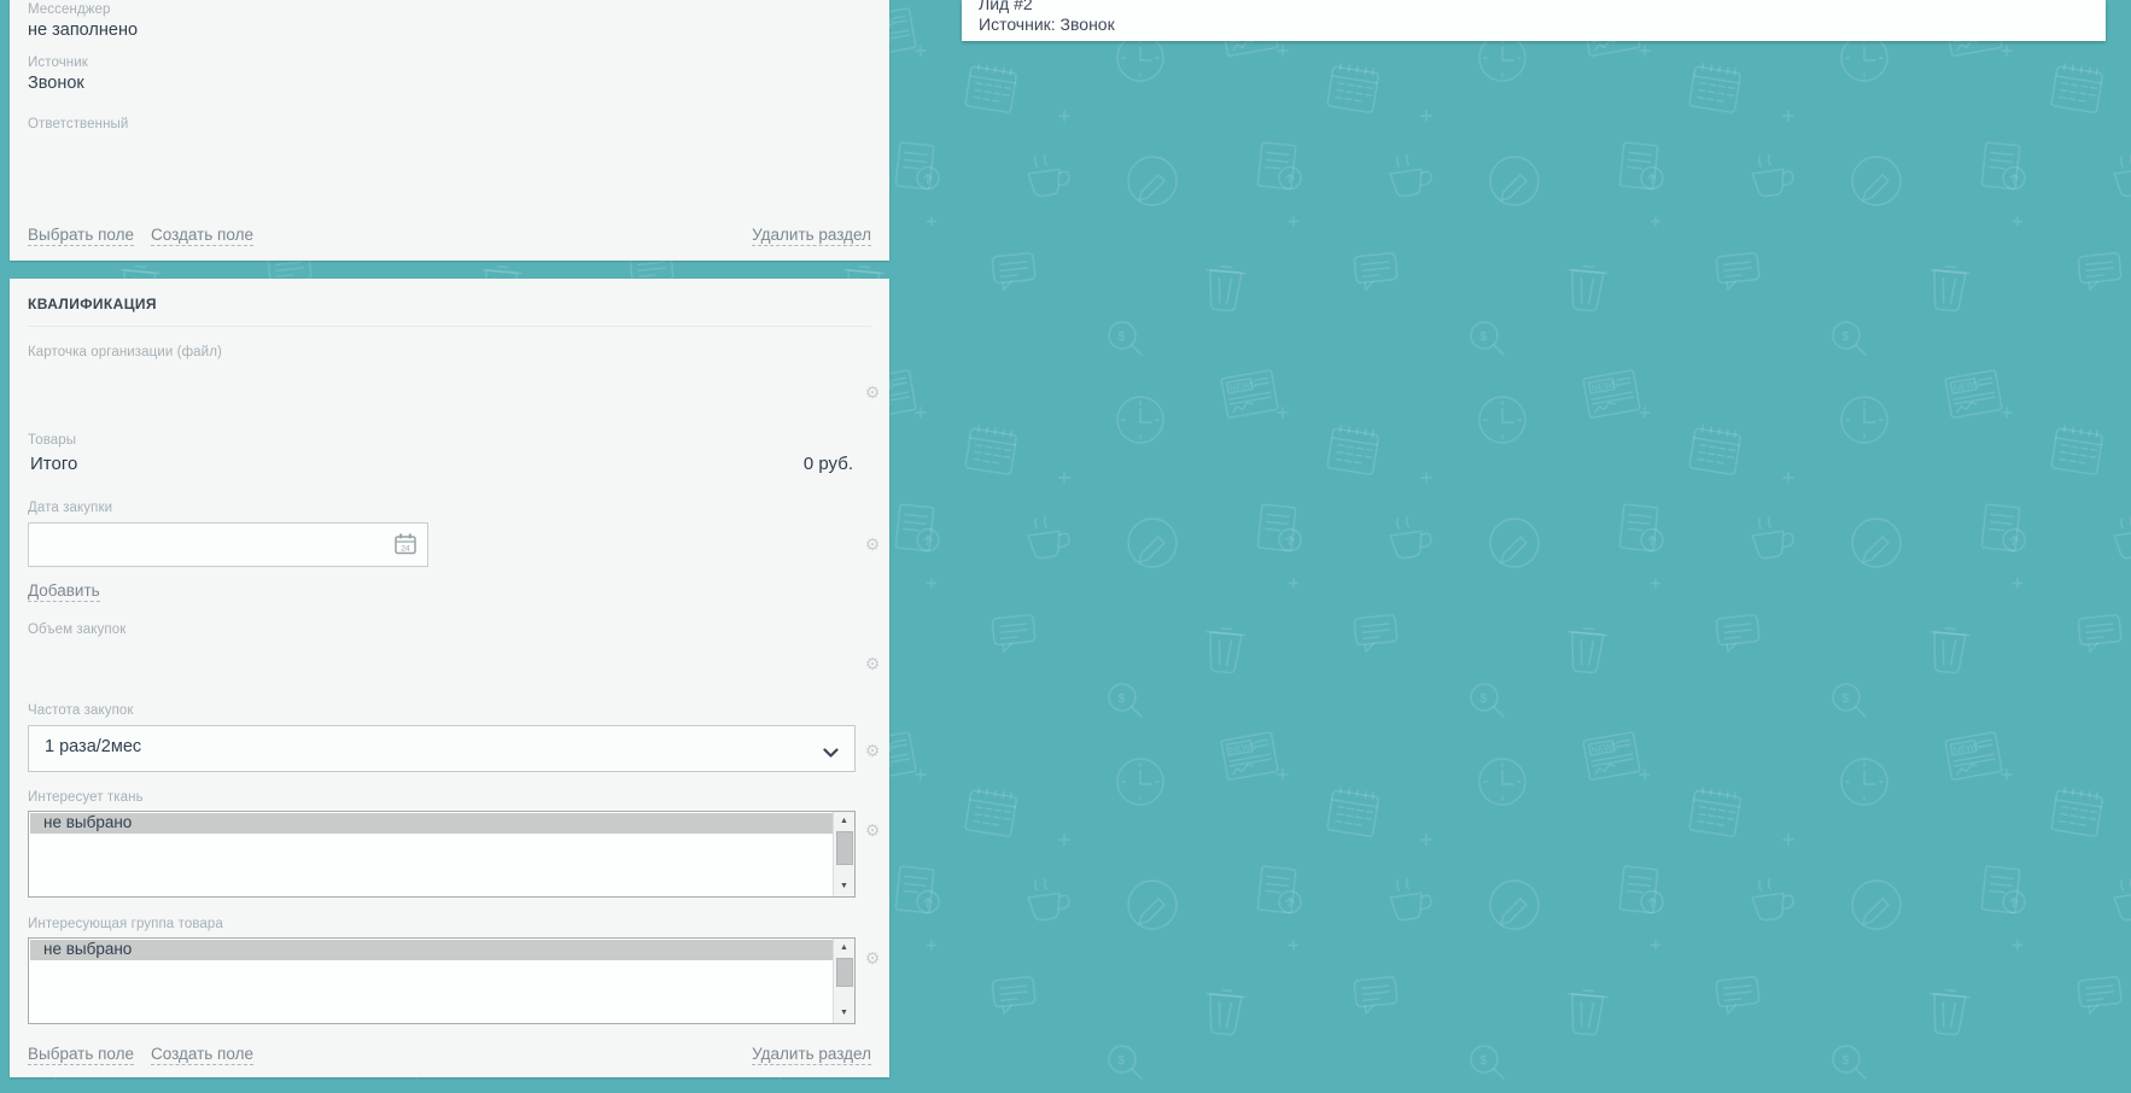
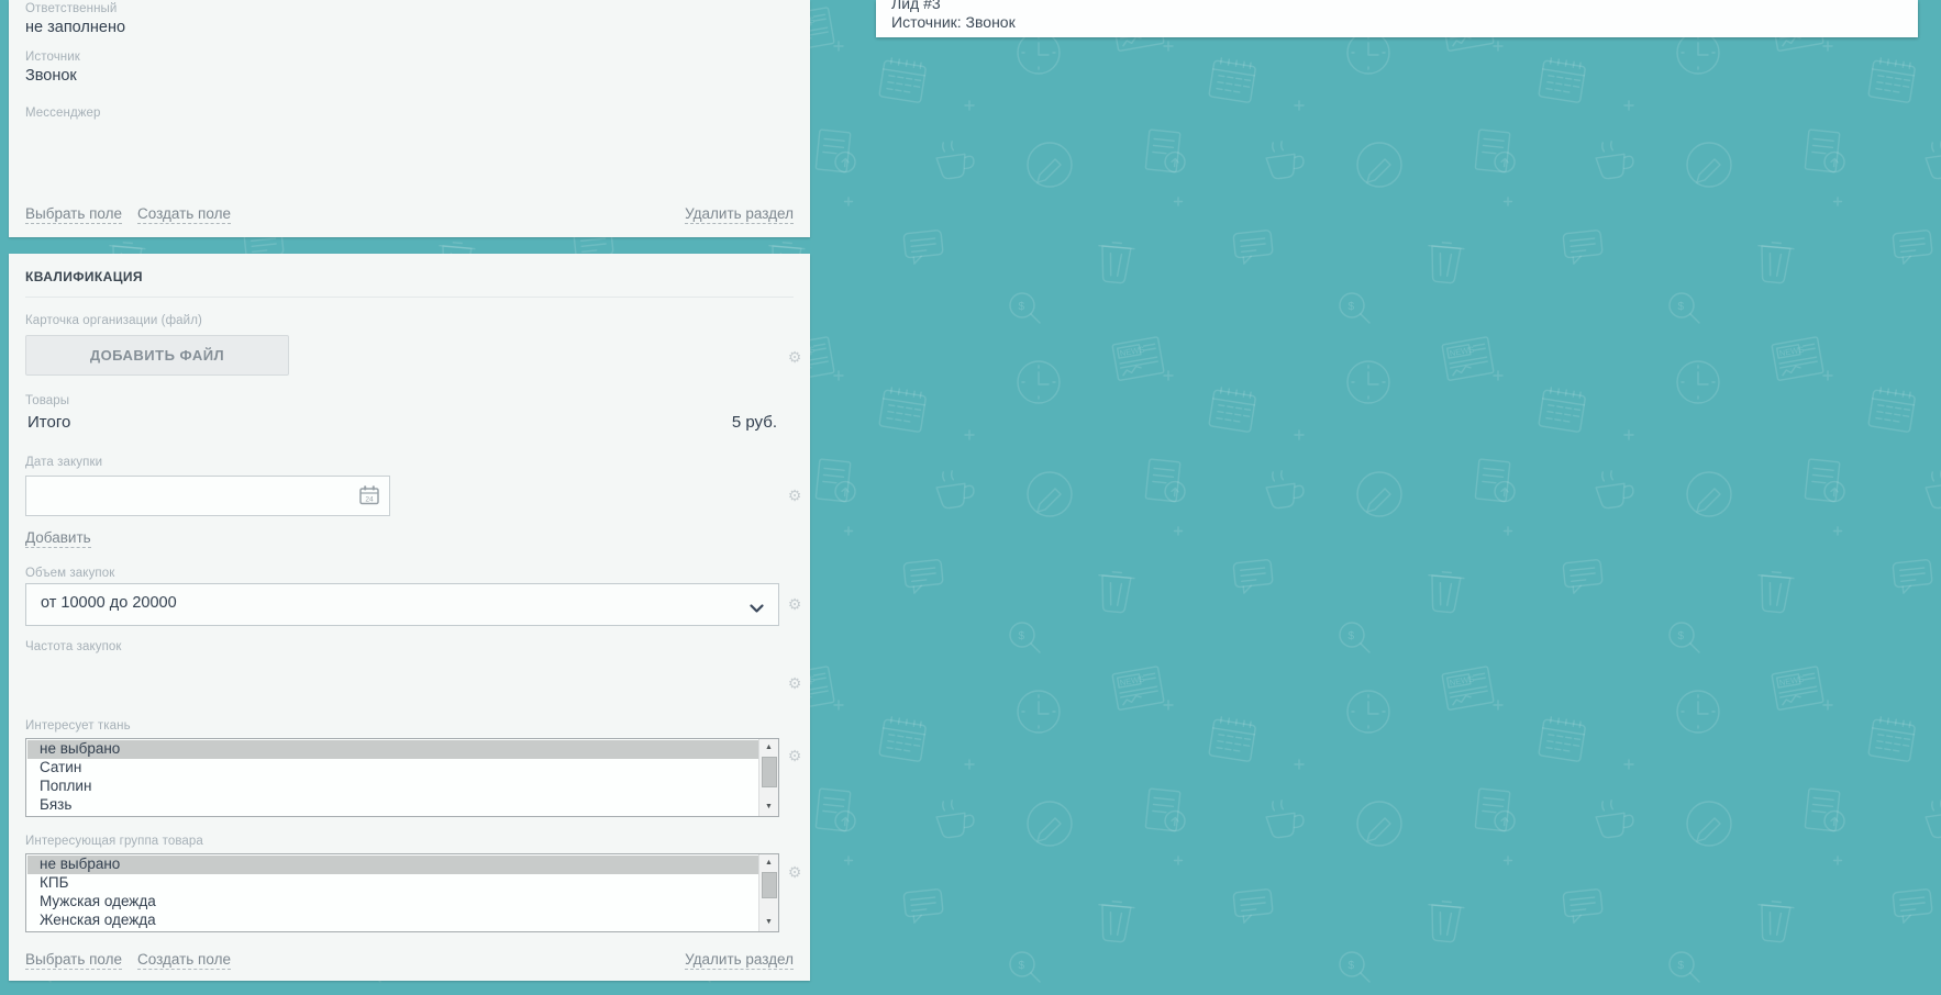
- Мессенджер
+ Ответственный
  не заполнено
  Источник
  Звонок
- Ответственный
+ Мессенджер
  Выбрать поле
  Создать поле
  Удалить раздел
  КВАЛИФИКАЦИЯ
  Карточка организации (файл)
+ ДОБАВИТЬ ФАЙЛ
  ⚙
  Товары
  Итого
- 0 руб.
+ 5 руб.
  Дата закупки
  ⚙
  Добавить
  Объем закупок
+ от 10000 до 20000
  ⚙
  Частота закупок
- 1 раза/2мес
  ⚙
  Интересует ткань
  не выбрано
+ Сатин
+ Поплин
+ Бязь
  ⚙
  Интересующая группа товара
  не выбрано
+ КПБ
+ Мужская одежда
+ Женская одежда
  ⚙
  Выбрать поле
  Создать поле
  Удалить раздел
- Лид #2
+ Лид #3
  Источник: Звонок
